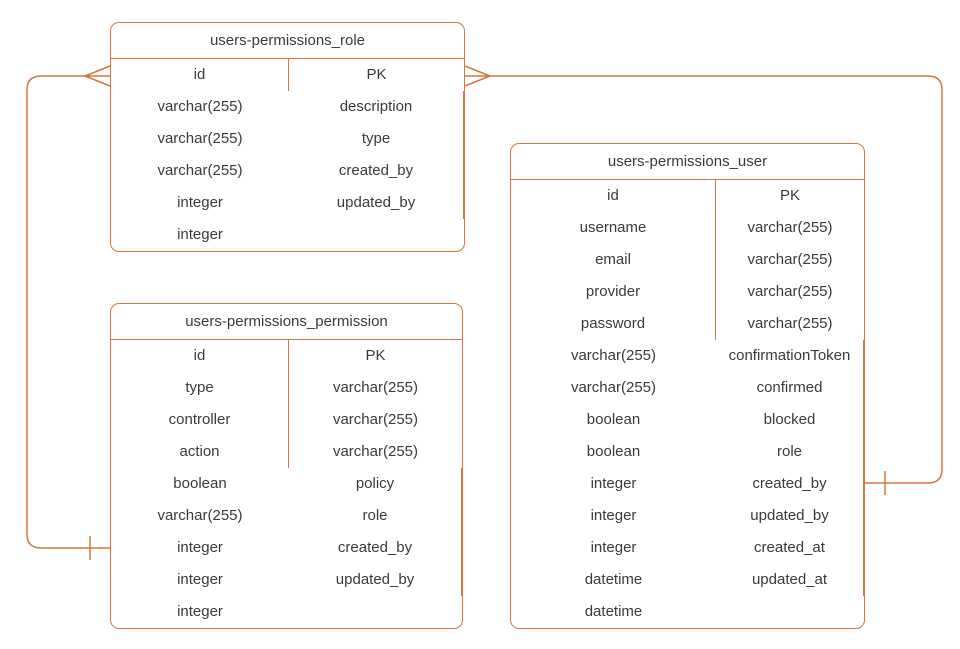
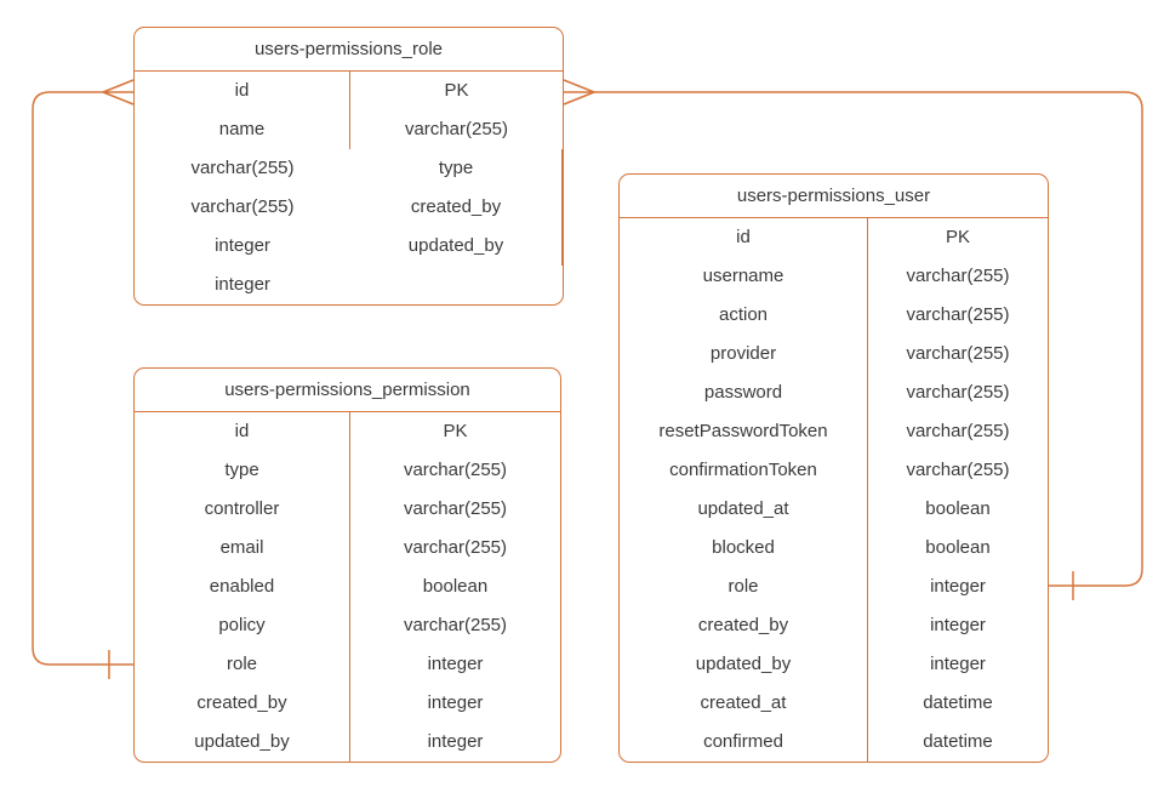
  users-permissions_role
  id
  PK
+ name
  varchar(255)
- description
  varchar(255)
  type
  varchar(255)
  created_by
  integer
  updated_by
  integer
  users-permissions_permission
  id
  PK
  type
  varchar(255)
  controller
  varchar(255)
- action
+ email
  varchar(255)
+ enabled
  boolean
  policy
  varchar(255)
  role
  integer
  created_by
  integer
  updated_by
  integer
  users-permissions_user
  id
  PK
  username
  varchar(255)
- email
+ action
  varchar(255)
  provider
  varchar(255)
  password
  varchar(255)
+ resetPasswordToken
  varchar(255)
  confirmationToken
  varchar(255)
- confirmed
+ updated_at
  boolean
  blocked
  boolean
  role
  integer
  created_by
  integer
  updated_by
  integer
  created_at
  datetime
- updated_at
+ confirmed
  datetime
